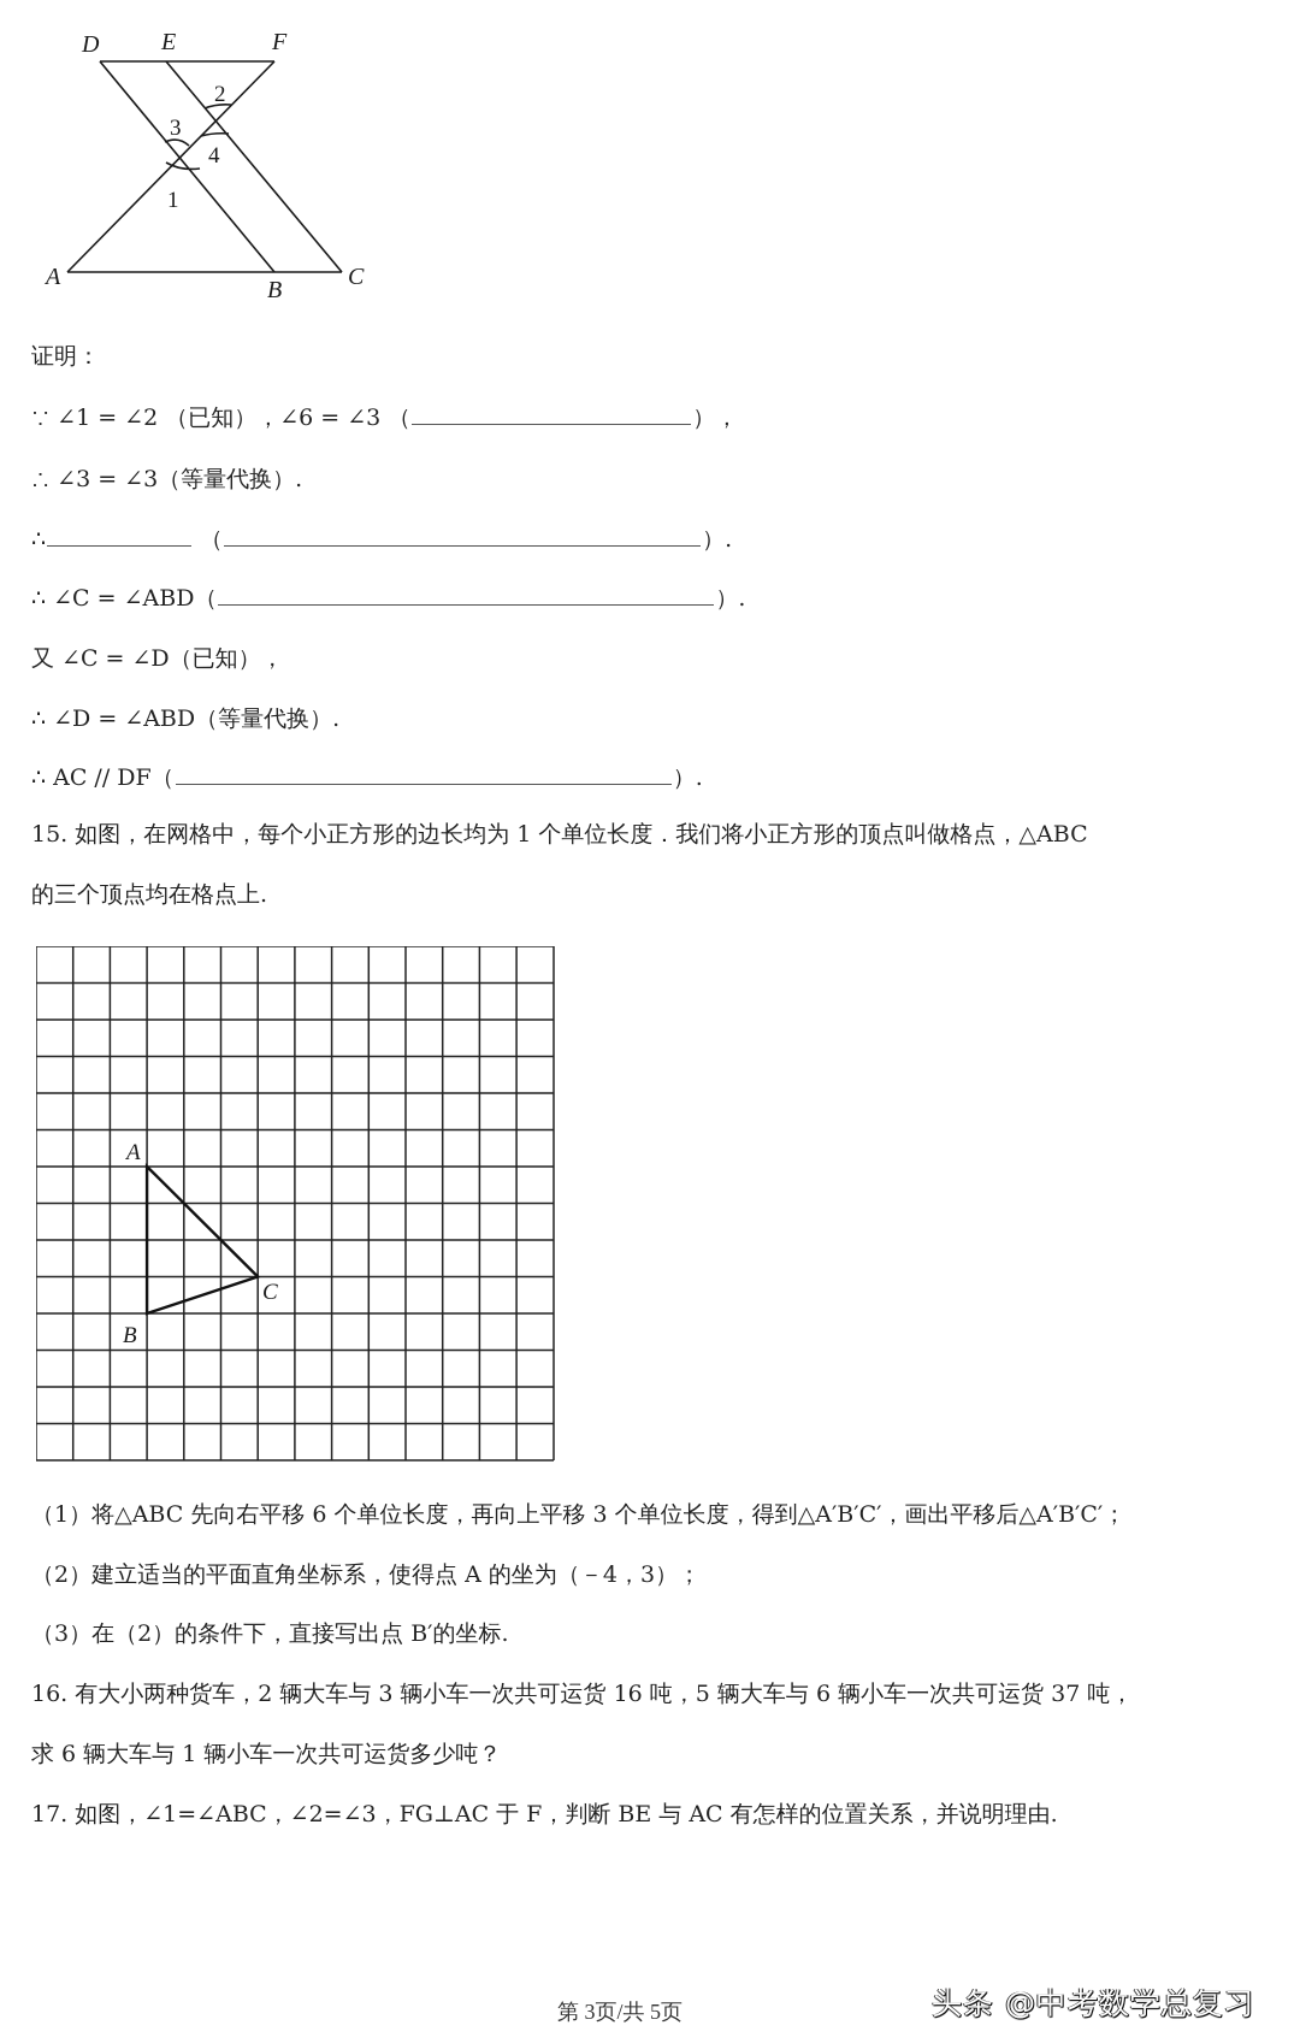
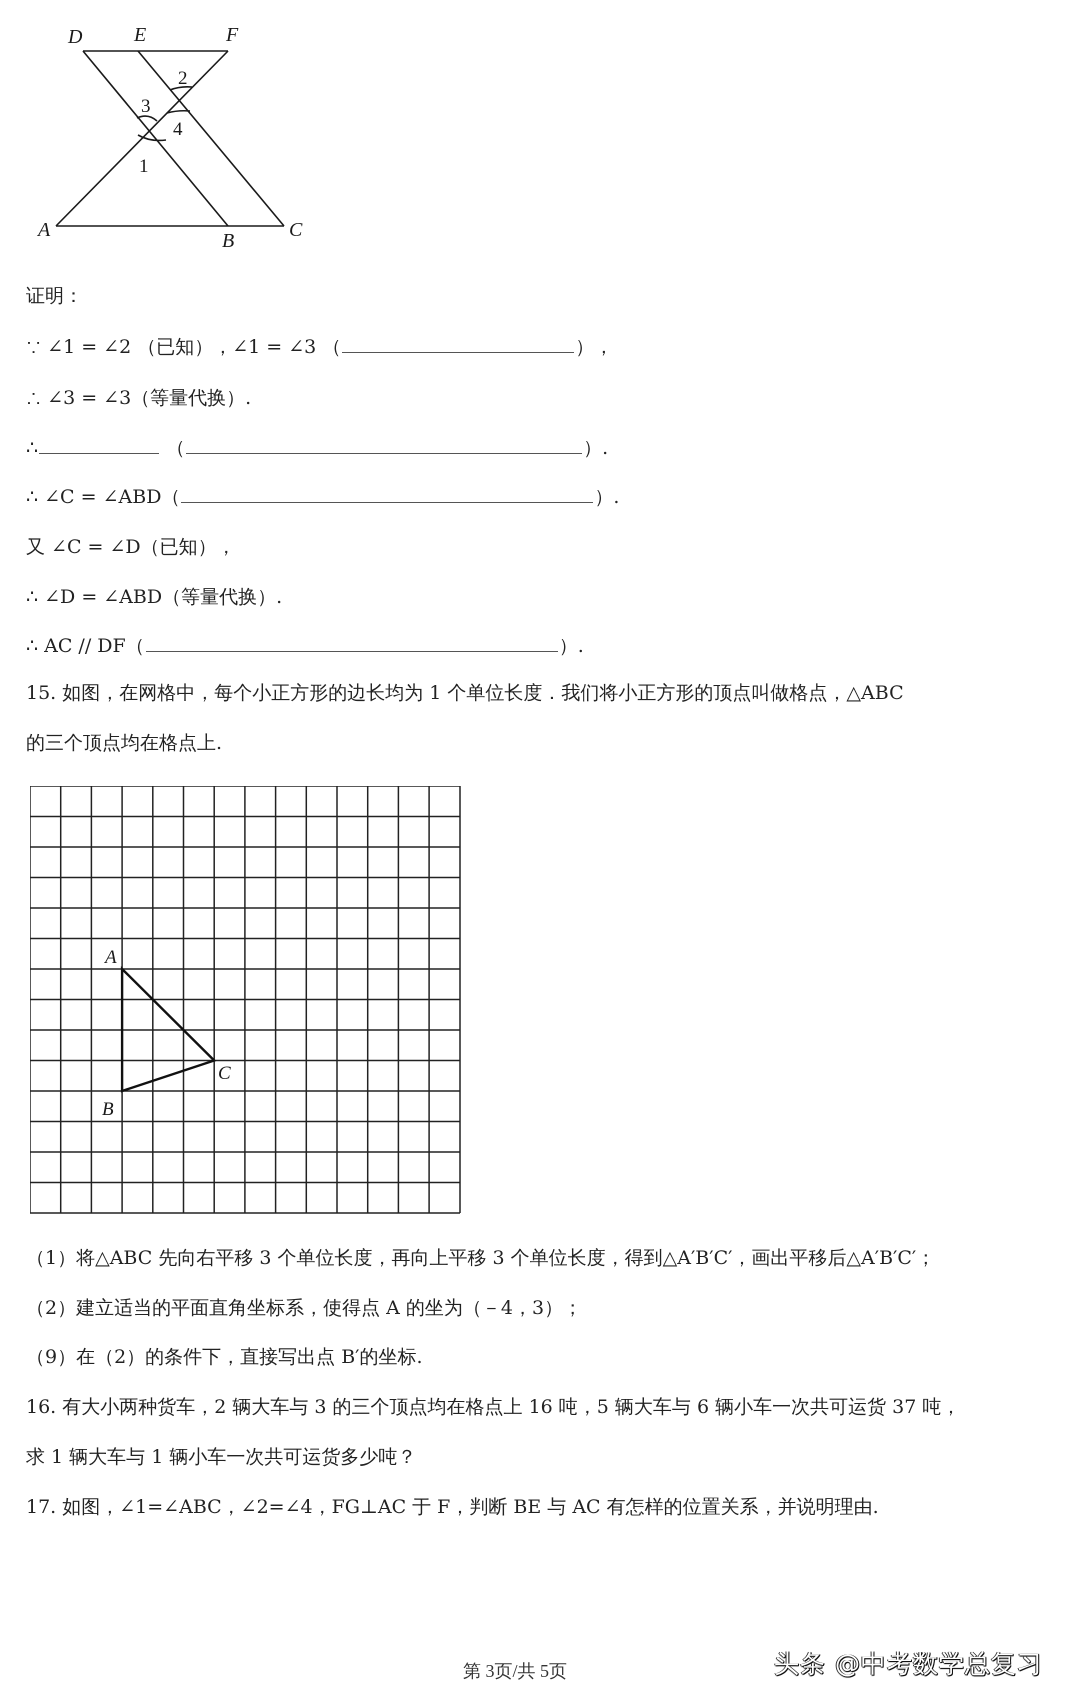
  D
  E
  F
  A
  B
  C
  2
  3
  4
  1
  证明：
- ∵ ∠1 = ∠2 （已知），∠6 = ∠3 （ ），
+ ∵ ∠1 = ∠2 （已知），∠1 = ∠3 （ ），
  ∴ ∠3 = ∠3（等量代换）.
  ∴ （ ）.
  ∴ ∠C = ∠ABD（ ）.
  又 ∠C = ∠D（已知），
  ∴ ∠D = ∠ABD（等量代换）.
  ∴ AC // DF（ ）.
  15. 如图，在网格中，每个小正方形的边长均为 1 个单位长度．我们将小正方形的顶点叫做格点，△ABC
  的三个顶点均在格点上.
  A
  B
  C
- （1）将△ABC 先向右平移 6 个单位长度，再向上平移 3 个单位长度，得到△A′B′C′，画出平移后△A′B′C′；
+ （1）将△ABC 先向右平移 3 个单位长度，再向上平移 3 个单位长度，得到△A′B′C′，画出平移后△A′B′C′；
  （2）建立适当的平面直角坐标系，使得点 A 的坐为（－4，3）；
- （3）在（2）的条件下，直接写出点 B′的坐标.
+ （9）在（2）的条件下，直接写出点 B′的坐标.
- 16. 有大小两种货车，2 辆大车与 3 辆小车一次共可运货 16 吨，5 辆大车与 6 辆小车一次共可运货 37 吨，
+ 16. 有大小两种货车，2 辆大车与 3 的三个顶点均在格点上 16 吨，5 辆大车与 6 辆小车一次共可运货 37 吨，
- 求 6 辆大车与 1 辆小车一次共可运货多少吨？
+ 求 1 辆大车与 1 辆小车一次共可运货多少吨？
- 17. 如图，∠1=∠ABC，∠2=∠3，FG⊥AC 于 F，判断 BE 与 AC 有怎样的位置关系，并说明理由.
+ 17. 如图，∠1=∠ABC，∠2=∠4，FG⊥AC 于 F，判断 BE 与 AC 有怎样的位置关系，并说明理由.
  第 3页/共 5页
  头条 @中考数学总复习
